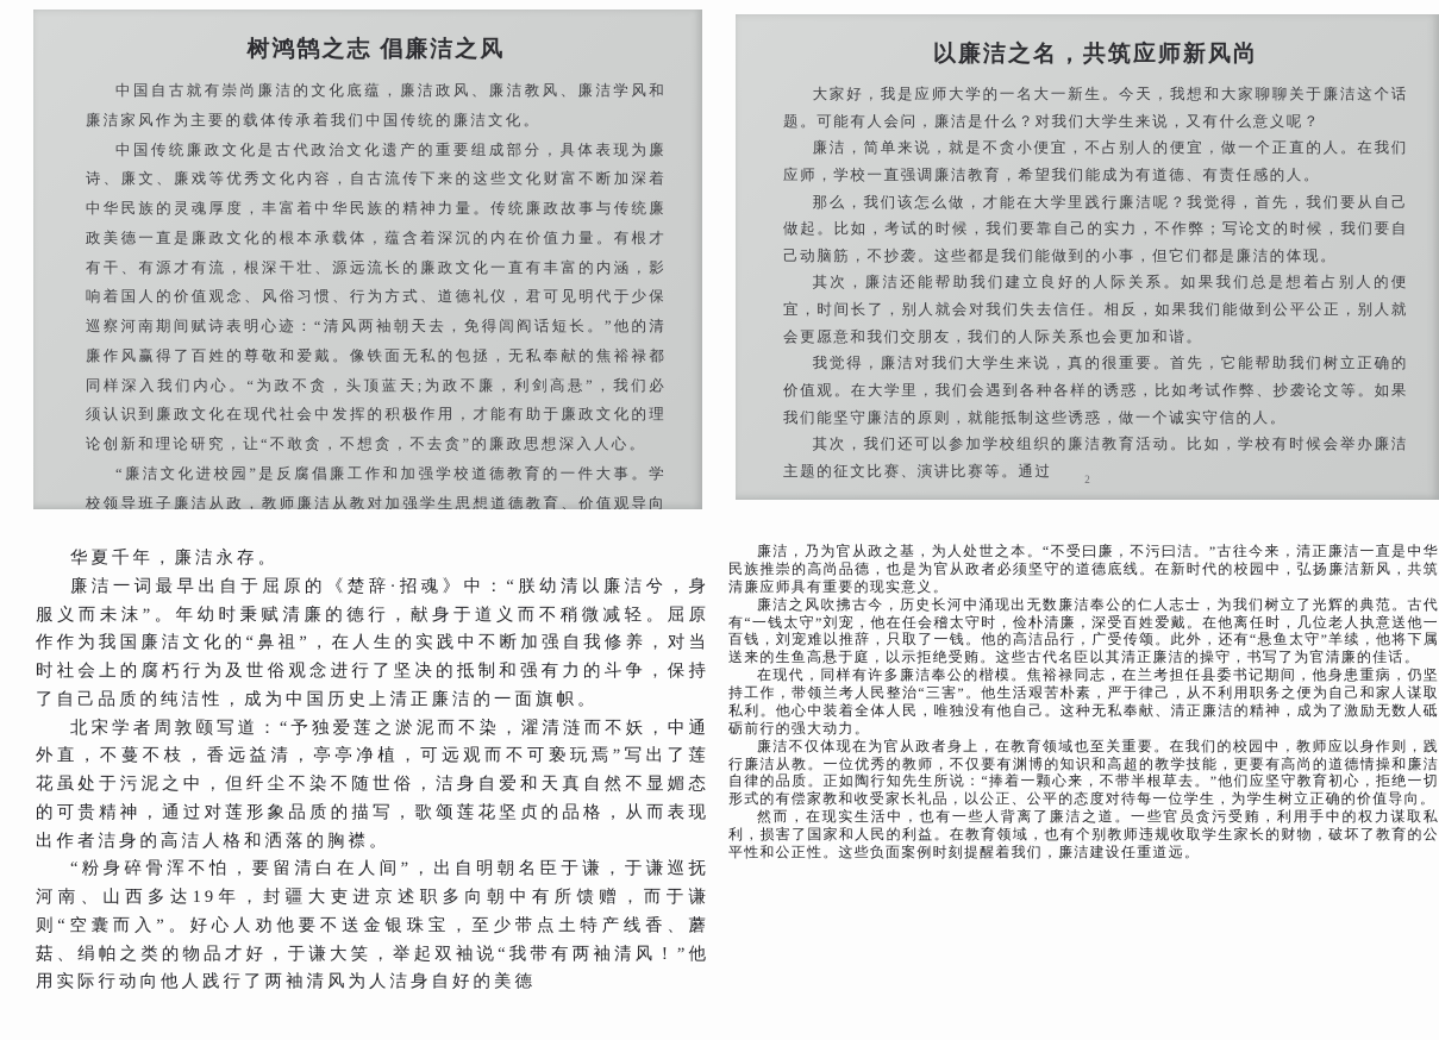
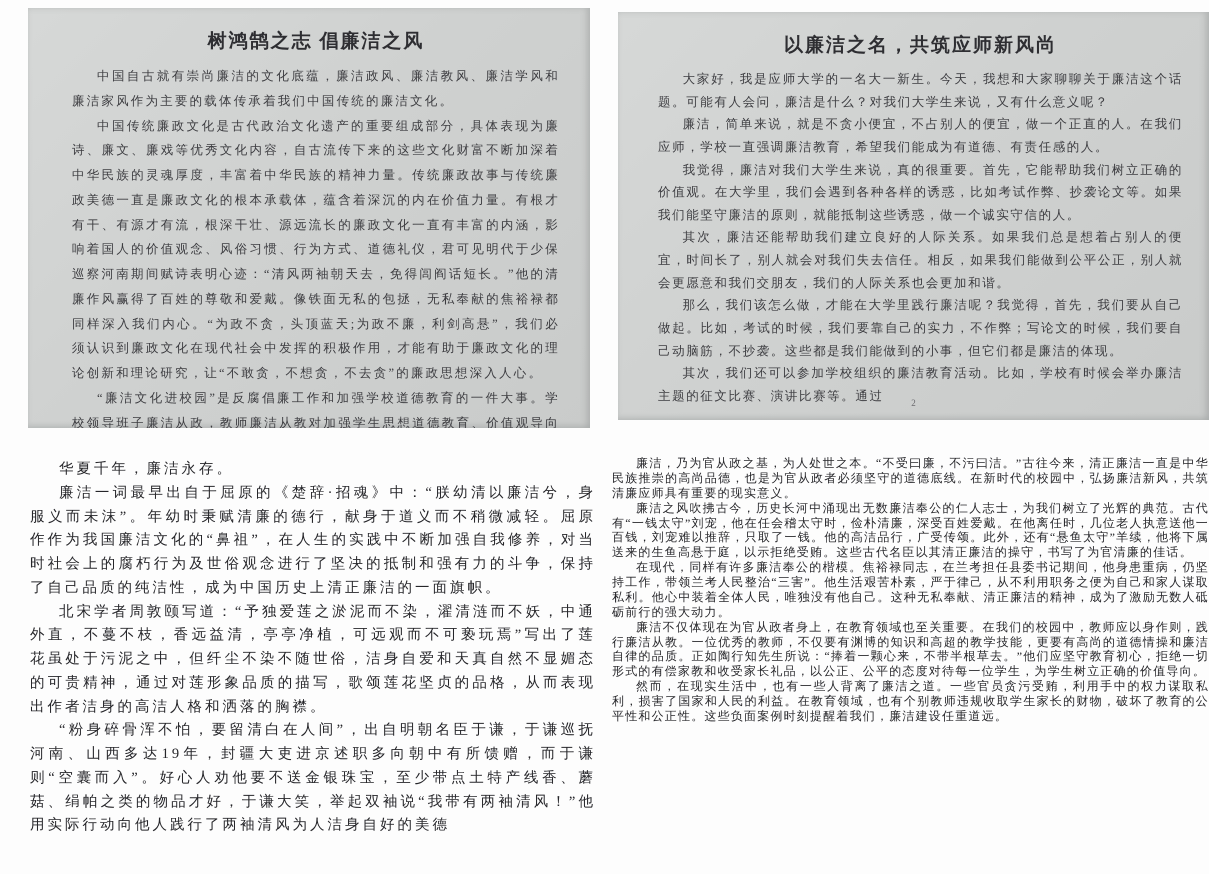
  树鸿鹄之志 倡廉洁之风
  中国自古就有崇尚廉洁的文化底蕴，廉洁政风、廉洁教风、廉洁学风和廉洁家风作为主要的载体传承着我们中国传统的廉洁文化。
  中国传统廉政文化是古代政治文化遗产的重要组成部分，具体表现为廉诗、廉文、廉戏等优秀文化内容，自古流传下来的这些文化财富不断加深着中华民族的灵魂厚度，丰富着中华民族的精神力量。传统廉政故事与传统廉政美德一直是廉政文化的根本承载体，蕴含着深沉的内在价值力量。有根才有干、有源才有流，根深干壮、源远流长的廉政文化一直有丰富的内涵，影响着国人的价值观念、风俗习惯、行为方式、道德礼仪，君可见明代于少保巡察河南期间赋诗表明心迹：“清风两袖朝天去，免得闾阎话短长。”他的清廉作风赢得了百姓的尊敬和爱戴。像铁面无私的包拯，无私奉献的焦裕禄都同样深入我们内心。“为政不贪，头顶蓝天;为政不廉，利剑高悬”，我们必须认识到廉政文化在现代社会中发挥的积极作用，才能有助于廉政文化的理论创新和理论研究，让“不敢贪，不想贪，不去贪”的廉政思想深入人心。
  “廉洁文化进校园”是反腐倡廉工作和加强学校道德教育的一件大事。学校领导班子廉洁从政，教师廉洁从教对加强学生思想道德教育、价值观导向
  以廉洁之名，共筑应师新风尚
  大家好，我是应师大学的一名大一新生。今天，我想和大家聊聊关于廉洁这个话题。可能有人会问，廉洁是什么？对我们大学生来说，又有什么意义呢？
  廉洁，简单来说，就是不贪小便宜，不占别人的便宜，做一个正直的人。在我们应师，学校一直强调廉洁教育，希望我们能成为有道德、有责任感的人。
- 那么，我们该怎么做，才能在大学里践行廉洁呢？我觉得，首先，我们要从自己做起。比如，考试的时候，我们要靠自己的实力，不作弊；写论文的时候，我们要自己动脑筋，不抄袭。这些都是我们能做到的小事，但它们都是廉洁的体现。
+ 我觉得，廉洁对我们大学生来说，真的很重要。首先，它能帮助我们树立正确的价值观。在大学里，我们会遇到各种各样的诱惑，比如考试作弊、抄袭论文等。如果我们能坚守廉洁的原则，就能抵制这些诱惑，做一个诚实守信的人。
  其次，廉洁还能帮助我们建立良好的人际关系。如果我们总是想着占别人的便宜，时间长了，别人就会对我们失去信任。相反，如果我们能做到公平公正，别人就会更愿意和我们交朋友，我们的人际关系也会更加和谐。
- 我觉得，廉洁对我们大学生来说，真的很重要。首先，它能帮助我们树立正确的价值观。在大学里，我们会遇到各种各样的诱惑，比如考试作弊、抄袭论文等。如果我们能坚守廉洁的原则，就能抵制这些诱惑，做一个诚实守信的人。
+ 那么，我们该怎么做，才能在大学里践行廉洁呢？我觉得，首先，我们要从自己做起。比如，考试的时候，我们要靠自己的实力，不作弊；写论文的时候，我们要自己动脑筋，不抄袭。这些都是我们能做到的小事，但它们都是廉洁的体现。
  其次，我们还可以参加学校组织的廉洁教育活动。比如，学校有时候会举办廉洁主题的征文比赛、演讲比赛等。通过
  2
  华夏千年，廉洁永存。
  廉洁一词最早出自于屈原的《楚辞·招魂》中：“朕幼清以廉洁兮，身服义而未沫”。年幼时秉赋清廉的德行，献身于道义而不稍微减轻。屈原作作为我国廉洁文化的“鼻祖”，在人生的实践中不断加强自我修养，对当时社会上的腐朽行为及世俗观念进行了坚决的抵制和强有力的斗争，保持了自己品质的纯洁性，成为中国历史上清正廉洁的一面旗帜。
  北宋学者周敦颐写道：“予独爱莲之淤泥而不染，濯清涟而不妖，中通外直，不蔓不枝，香远益清，亭亭净植，可远观而不可亵玩焉”写出了莲花虽处于污泥之中，但纤尘不染不随世俗，洁身自爱和天真自然不显媚态的可贵精神，通过对莲形象品质的描写，歌颂莲花坚贞的品格，从而表现出作者洁身的高洁人格和洒落的胸襟。
  “粉身碎骨浑不怕，要留清白在人间”，出自明朝名臣于谦，于谦巡抚河南、山西多达19年，封疆大吏进京述职多向朝中有所馈赠，而于谦则“空囊而入”。好心人劝他要不送金银珠宝，至少带点土特产线香、蘑菇、绢帕之类的物品才好，于谦大笑，举起双袖说“我带有两袖清风！”他用实际行动向他人践行了两袖清风为人洁身自好的美德
  廉洁，乃为官从政之基，为人处世之本。“不受曰廉，不污曰洁。”古往今来，清正廉洁一直是中华民族推崇的高尚品德，也是为官从政者必须坚守的道德底线。在新时代的校园中，弘扬廉洁新风，共筑清廉应师具有重要的现实意义。
  廉洁之风吹拂古今，历史长河中涌现出无数廉洁奉公的仁人志士，为我们树立了光辉的典范。古代有“一钱太守”刘宠，他在任会稽太守时，俭朴清廉，深受百姓爱戴。在他离任时，几位老人执意送他一百钱，刘宠难以推辞，只取了一钱。他的高洁品行，广受传颂。此外，还有“悬鱼太守”羊续，他将下属送来的生鱼高悬于庭，以示拒绝受贿。这些古代名臣以其清正廉洁的操守，书写了为官清廉的佳话。
  在现代，同样有许多廉洁奉公的楷模。焦裕禄同志，在兰考担任县委书记期间，他身患重病，仍坚持工作，带领兰考人民整治“三害”。他生活艰苦朴素，严于律己，从不利用职务之便为自己和家人谋取私利。他心中装着全体人民，唯独没有他自己。这种无私奉献、清正廉洁的精神，成为了激励无数人砥砺前行的强大动力。
  廉洁不仅体现在为官从政者身上，在教育领域也至关重要。在我们的校园中，教师应以身作则，践行廉洁从教。一位优秀的教师，不仅要有渊博的知识和高超的教学技能，更要有高尚的道德情操和廉洁自律的品质。正如陶行知先生所说：“捧着一颗心来，不带半根草去。”他们应坚守教育初心，拒绝一切形式的有偿家教和收受家长礼品，以公正、公平的态度对待每一位学生，为学生树立正确的价值导向。
  然而，在现实生活中，也有一些人背离了廉洁之道。一些官员贪污受贿，利用手中的权力谋取私利，损害了国家和人民的利益。在教育领域，也有个别教师违规收取学生家长的财物，破坏了教育的公平性和公正性。这些负面案例时刻提醒着我们，廉洁建设任重道远。
